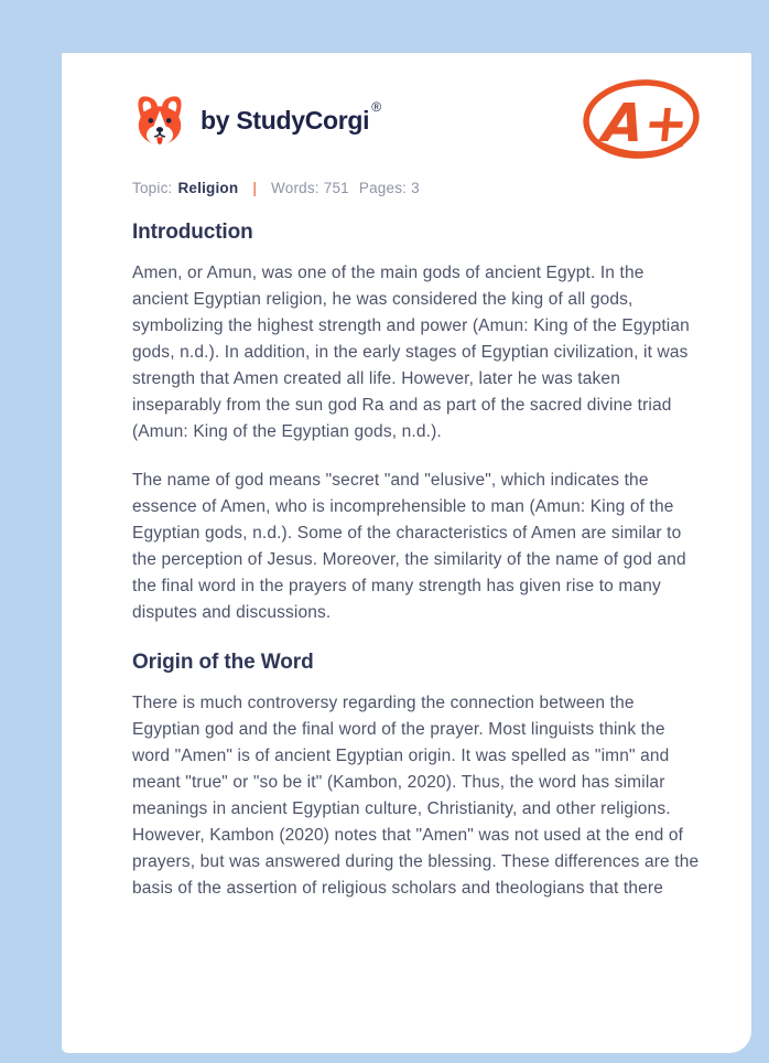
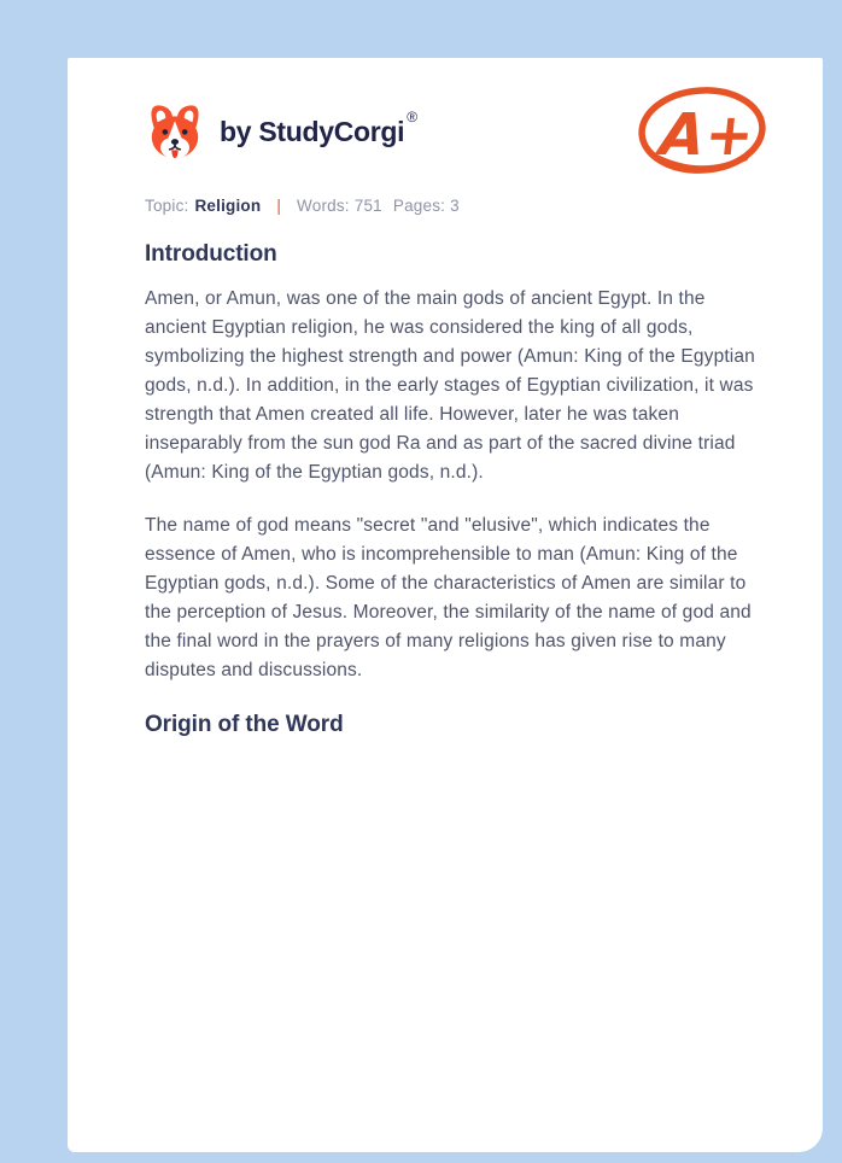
  by StudyCorgi ®
  Topic:
  Religion
  |
  Words:
  751
  Pages:
  3
  Introduction
  Amen, or Amun, was one of the main gods of ancient Egypt. In the ancient Egyptian religion, he was considered the king of all gods, symbolizing the highest strength and power (Amun: King of the Egyptian gods, n.d.). In addition, in the early stages of Egyptian civilization, it was strength that Amen created all life. However, later he was taken inseparably from the sun god Ra and as part of the sacred divine triad (Amun: King of the Egyptian gods, n.d.).
- The name of god means "secret "and "elusive", which indicates the essence of Amen, who is incomprehensible to man (Amun: King of the Egyptian gods, n.d.). Some of the characteristics of Amen are similar to the perception of Jesus. Moreover, the similarity of the name of god and the final word in the prayers of many strength has given rise to many disputes and discussions.
+ The name of god means "secret "and "elusive", which indicates the essence of Amen, who is incomprehensible to man (Amun: King of the Egyptian gods, n.d.). Some of the characteristics of Amen are similar to the perception of Jesus. Moreover, the similarity of the name of god and the final word in the prayers of many religions has given rise to many disputes and discussions.
  Origin of the Word
- There is much controversy regarding the connection between the Egyptian god and the final word of the prayer. Most linguists think the word "Amen" is of ancient Egyptian origin. It was spelled as "imn" and meant "true" or "so be it" (Kambon, 2020). Thus, the word has similar meanings in ancient Egyptian culture, Christianity, and other religions. However, Kambon (2020) notes that "Amen" was not used at the end of prayers, but was answered during the blessing. These differences are the basis of the assertion of religious scholars and theologians that there
